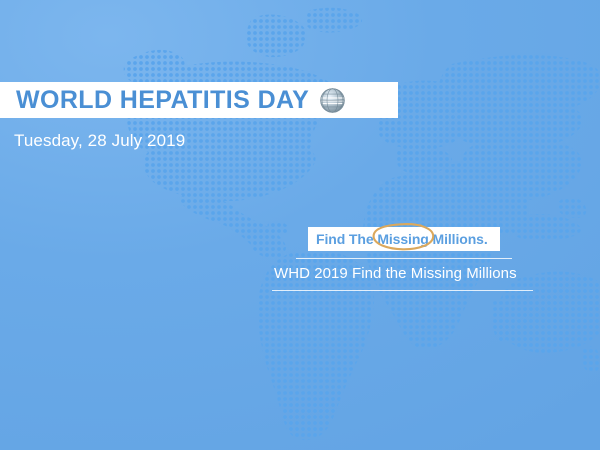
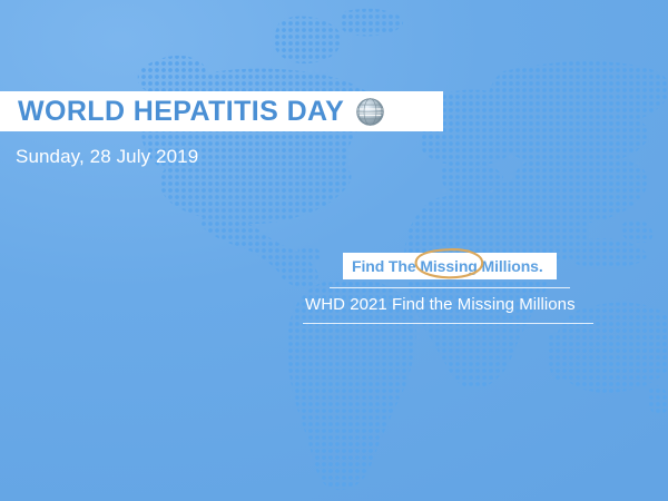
  WORLD HEPATITIS DAY
- Tuesday, 28 July 2019
+ Sunday, 28 July 2019
  Find The Missing Millions.
- WHD 2019 Find the Missing Millions
+ WHD 2021 Find the Missing Millions
